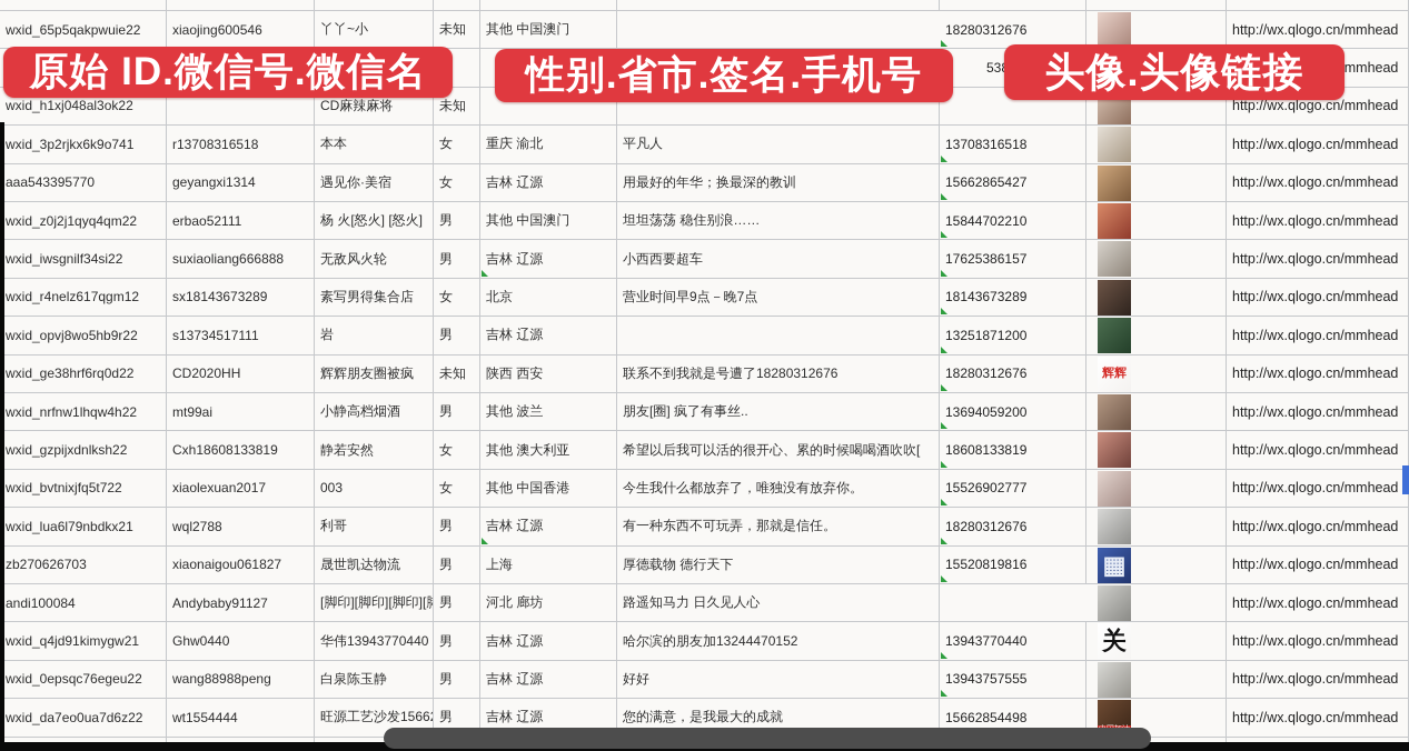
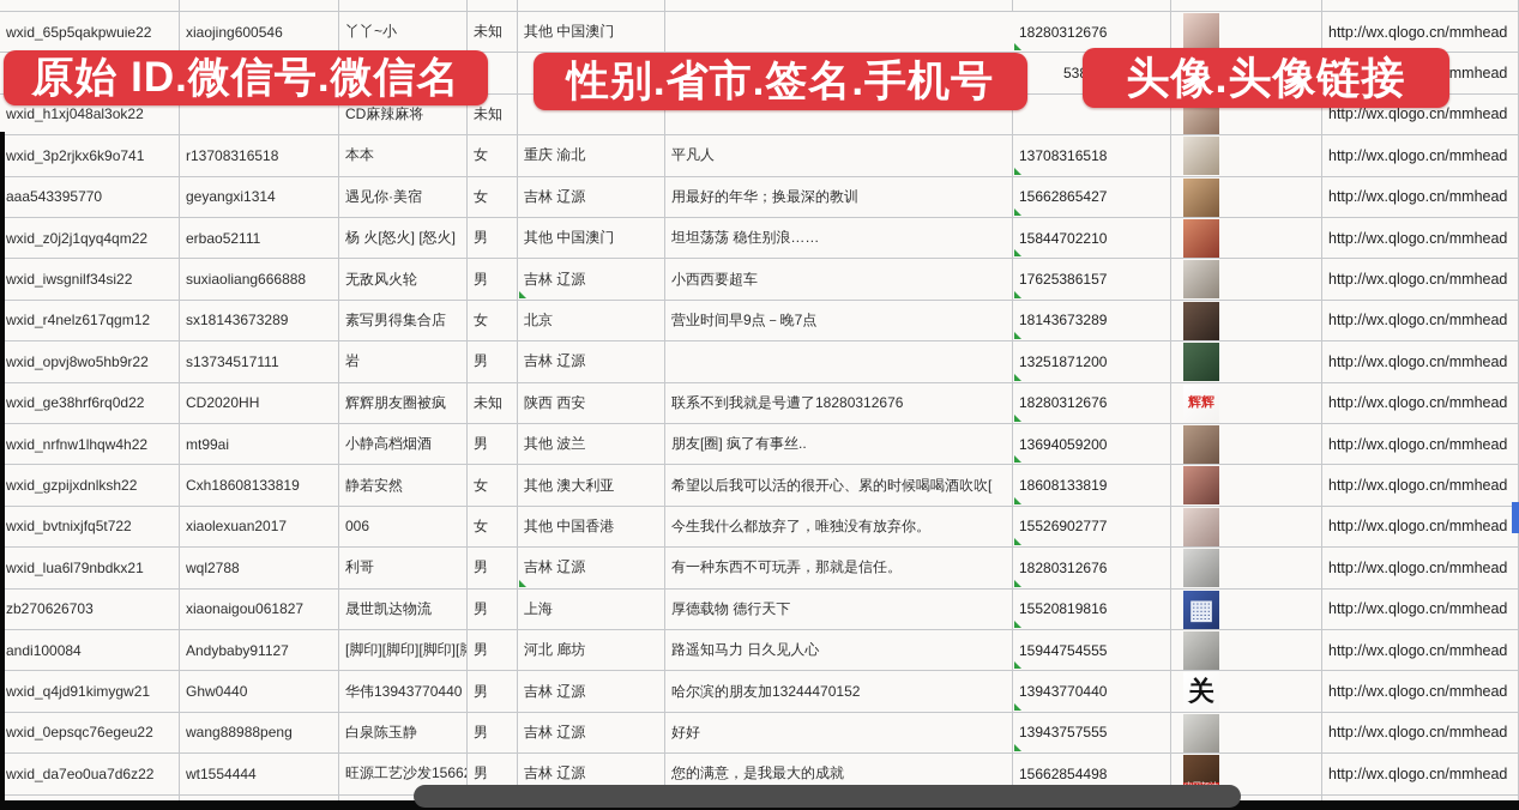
  wxid_65p5qakpwuie22
  xiaojing600546
  丫丫~小
  未知
  其他 中国澳门
  18280312676
  http://wx.qlogo.cn/mmhead
  wxid_h1xj048al3ok22
  CD麻辣麻将
  未知
  http://wx.qlogo.cn/mmhead
  wxid_3p2rjkx6k9o741
  r13708316518
  本本
  女
  重庆 渝北
  平凡人
  13708316518
  http://wx.qlogo.cn/mmhead
  aaa543395770
  geyangxi1314
  遇见你·美宿
  女
  吉林 辽源
  用最好的年华；换最深的教训
  15662865427
  http://wx.qlogo.cn/mmhead
  wxid_z0j2j1qyq4qm22
  erbao52111
  杨 火[怒火] [怒火]
  男
  其他 中国澳门
  坦坦荡荡 稳住别浪……
  15844702210
  http://wx.qlogo.cn/mmhead
  wxid_iwsgnilf34si22
  suxiaoliang666888
  无敌风火轮
  男
  吉林 辽源
  小西西要超车
  17625386157
  http://wx.qlogo.cn/mmhead
  wxid_r4nelz617qgm12
  sx18143673289
  素写男得集合店
  女
  北京
  营业时间早9点－晚7点
  18143673289
  http://wx.qlogo.cn/mmhead
  wxid_opvj8wo5hb9r22
  s13734517111
  岩
  男
  吉林 辽源
  13251871200
  http://wx.qlogo.cn/mmhead
  wxid_ge38hrf6rq0d22
  CD2020HH
  辉辉朋友圈被疯
  未知
  陕西 西安
  联系不到我就是号遭了18280312676
  18280312676
  辉辉
  http://wx.qlogo.cn/mmhead
  wxid_nrfnw1lhqw4h22
  mt99ai
  小静高档烟酒
  男
  其他 波兰
  朋友[圈] 疯了有事丝..
  13694059200
  http://wx.qlogo.cn/mmhead
  wxid_gzpijxdnlksh22
  Cxh18608133819
  静若安然
  女
  其他 澳大利亚
  希望以后我可以活的很开心、累的时候喝喝酒吹吹[
  18608133819
  http://wx.qlogo.cn/mmhead
  wxid_bvtnixjfq5t722
  xiaolexuan2017
- 003
+ 006
  女
  其他 中国香港
  今生我什么都放弃了，唯独没有放弃你。
  15526902777
  http://wx.qlogo.cn/mmhead
  wxid_lua6l79nbdkx21
  wql2788
  利哥
  男
  吉林 辽源
  有一种东西不可玩弄，那就是信任。
  18280312676
  http://wx.qlogo.cn/mmhead
  zb270626703
  xiaonaigou061827
  晟世凯达物流
  男
  上海
  厚德载物 德行天下
  15520819816
  ▦
  http://wx.qlogo.cn/mmhead
  andi100084
  Andybaby91127
  [脚印][脚印][脚印][脚
  男
  河北 廊坊
  路遥知马力 日久见人心
+ 15944754555
  http://wx.qlogo.cn/mmhead
  wxid_q4jd91kimygw21
  Ghw0440
  华伟13943770440
  男
  吉林 辽源
  哈尔滨的朋友加13244470152
  13943770440
  关
  http://wx.qlogo.cn/mmhead
  wxid_0epsqc76egeu22
  wang88988peng
  白泉陈玉静
  男
  吉林 辽源
  好好
  13943757555
  http://wx.qlogo.cn/mmhead
  wxid_da7eo0ua7d6z22
  wt1554444
  旺源工艺沙发1566
  男
  吉林 辽源
  您的满意，是我最大的成就
  15662854498
  http://wx.qlogo.cn/mmhead
  原始 ID.微信号.微信名
  性别.省市.签名.手机号
  头像.头像链接
